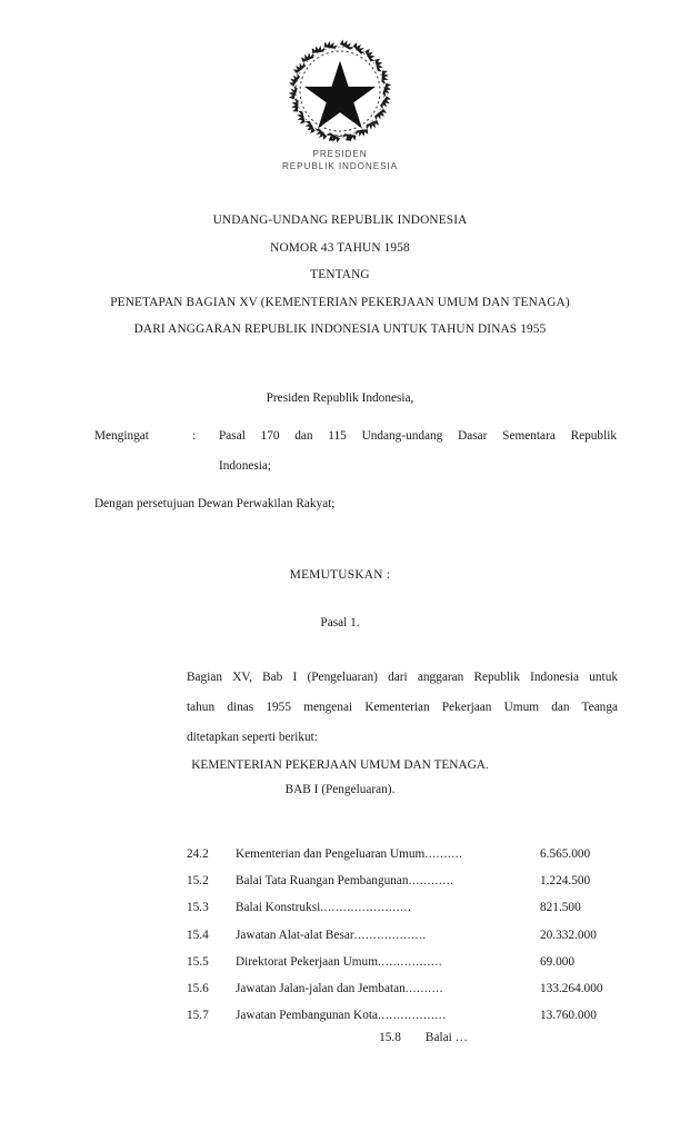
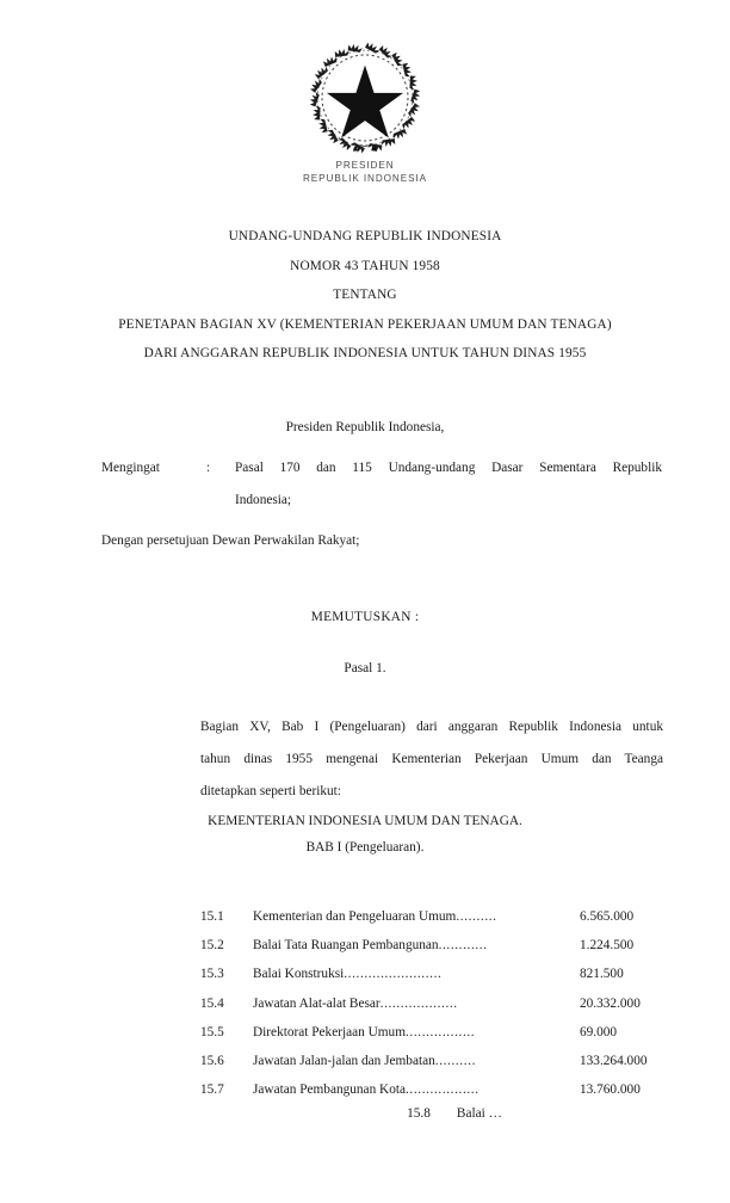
  PRESIDEN
  REPUBLIK INDONESIA
  UNDANG-UNDANG REPUBLIK INDONESIA
  NOMOR 43 TAHUN 1958
  TENTANG
  PENETAPAN BAGIAN XV (KEMENTERIAN PEKERJAAN UMUM DAN TENAGA)
  DARI ANGGARAN REPUBLIK INDONESIA UNTUK TAHUN DINAS 1955
  Presiden Republik Indonesia,
  Mengingat
  :
  Pasal 170 dan 115 Undang-undang Dasar Sementara Republik
  Indonesia;
  Dengan persetujuan Dewan Perwakilan Rakyat;
  MEMUTUSKAN :
  Pasal 1.
  Bagian XV, Bab I (Pengeluaran) dari anggaran Republik Indonesia untuk
  tahun dinas 1955 mengenai Kementerian Pekerjaan Umum dan Teanga
  ditetapkan seperti berikut:
- KEMENTERIAN PEKERJAAN UMUM DAN TENAGA.
+ KEMENTERIAN INDONESIA UMUM DAN TENAGA.
  BAB I (Pengeluaran).
- 24.2
+ 15.1
  Kementerian dan Pengeluaran Umum..........
  6.565.000
  15.2
  Balai Tata Ruangan Pembangunan............
  1.224.500
  15.3
  Balai Konstruksi........................
  821.500
  15.4
  Jawatan Alat-alat Besar...................
  20.332.000
  15.5
  Direktorat Pekerjaan Umum.................
  69.000
  15.6
  Jawatan Jalan-jalan dan Jembatan..........
  133.264.000
  15.7
  Jawatan Pembangunan Kota..................
  13.760.000
  15.8 Balai …
